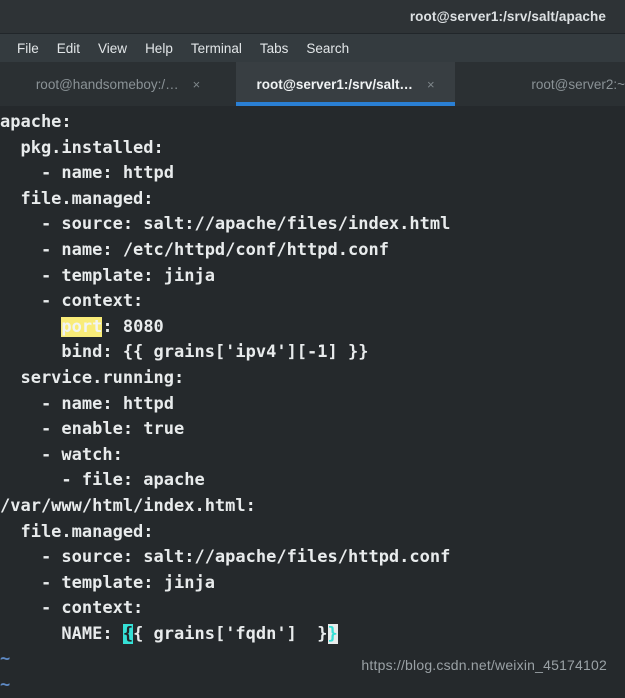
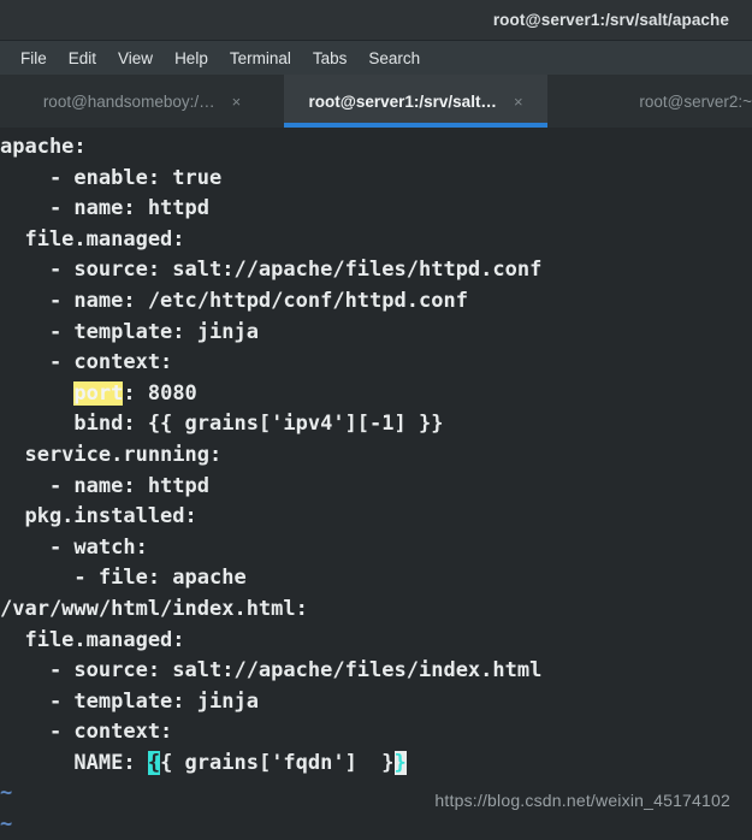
  root@server1:/srv/salt/apache
  File
  Edit
  View
  Help
  Terminal
  Tabs
  Search
  root@handsomeboy:/…
  ×
  root@server1:/srv/salt…
  ×
  root@server2:~
  apache:
- pkg.installed:
+ - enable: true
  - name: httpd
  file.managed:
- - source: salt://apache/files/index.html
+ - source: salt://apache/files/httpd.conf
  - name: /etc/httpd/conf/httpd.conf
  - template: jinja
  - context:
  port: 8080
  bind: {{ grains['ipv4'][-1] }}
  service.running:
  - name: httpd
- - enable: true
+ pkg.installed:
  - watch:
  - file: apache
  /var/www/html/index.html:
  file.managed:
- - source: salt://apache/files/httpd.conf
+ - source: salt://apache/files/index.html
  - template: jinja
  - context:
  NAME: {{ grains['fqdn'] }}
  ~
  ~
  https://blog.csdn.net/weixin_45174102
